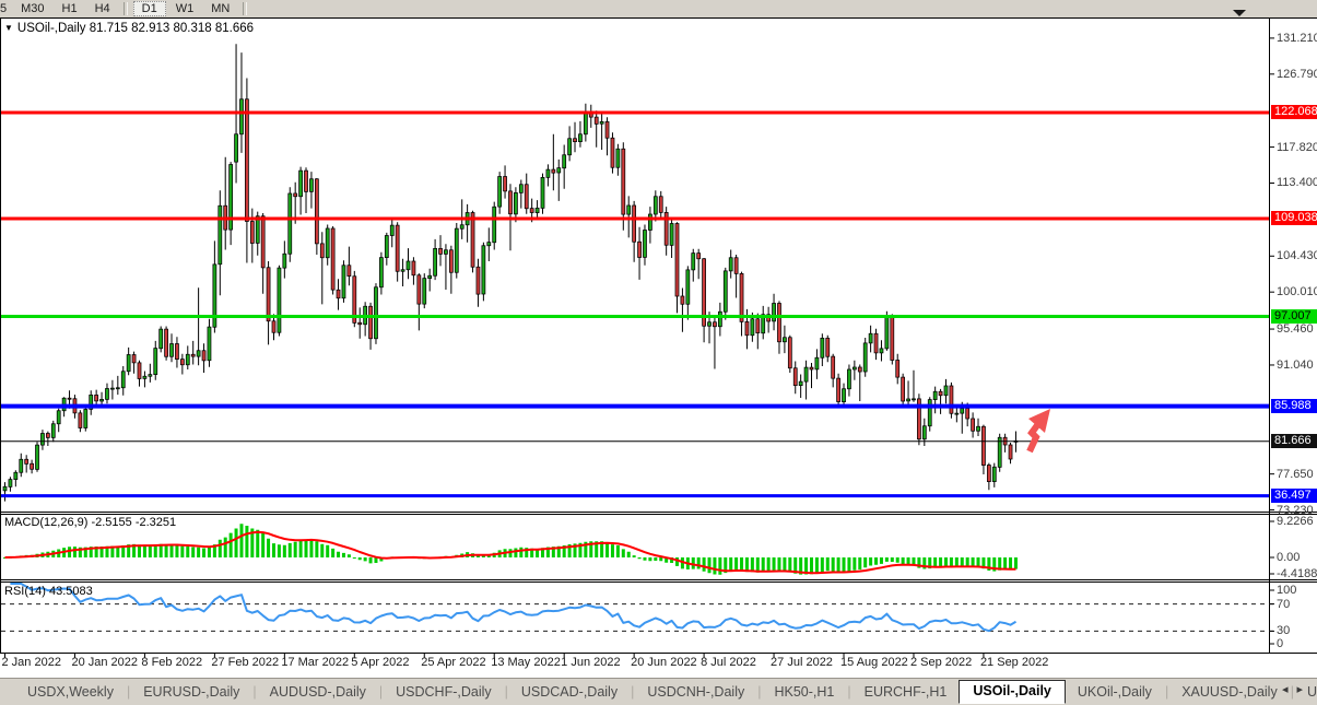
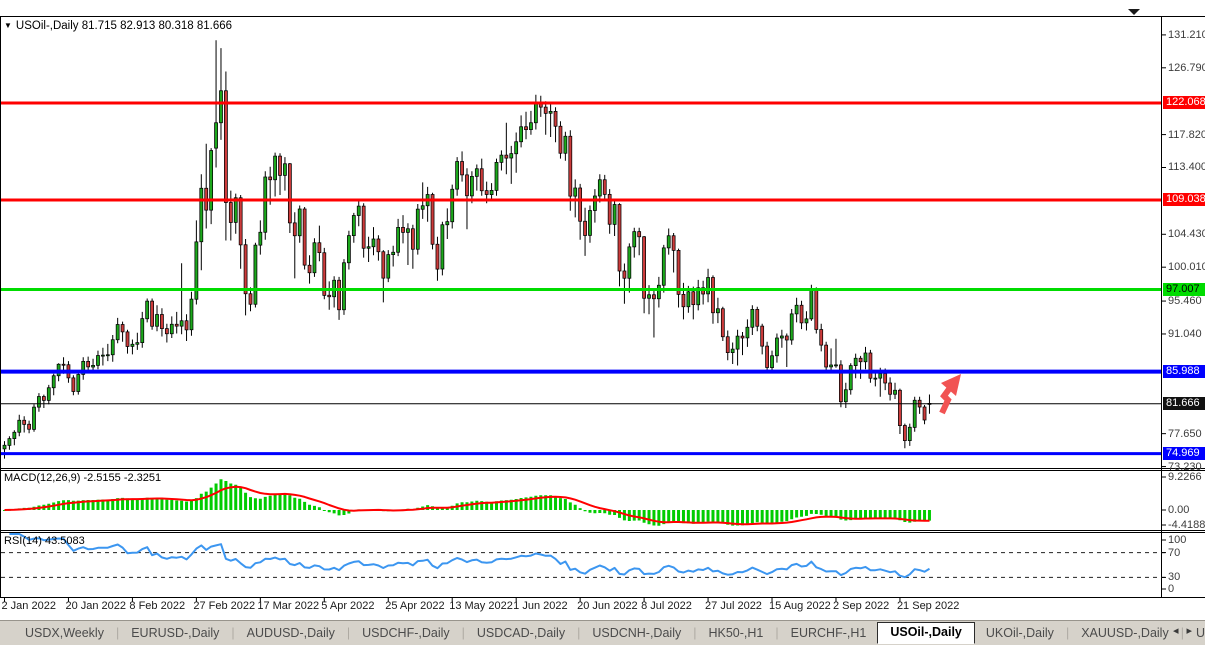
- 5
- M30
- H1
- H4
- D1
- W1
- MN
  ▼ USOil-,Daily 81.715 82.913 80.318 81.666
  MACD(12,26,9) -2.5155 -2.3251
  RSI(14) 43.5083
  131.21
  126.79
  117.820
  113.400
  104.43
  100.01
  95.460
  91.040
  77.650
  73.230
  122.068
  109.038
  97.007
  85.988
  81.666
- 36.497
+ 74.969
  2 Jan 2022
  20 Jan 2022
  8 Feb 2022
  27 Feb 2022
  17 Mar 2022
  5 Apr 2022
  25 Apr 2022
  13 May 2022
  1 Jun 2022
  20 Jun 2022
  8 Jul 2022
  27 Jul 2022
  15 Aug 2022
  2 Sep 2022
  21 Sep 2022
  9.2266
  0.00
  -4.4188
  100
  70
  30
  0
  USDX,Weekly
  |
  EURUSD-,Daily
  AUDUSD-,Daily
  |
  USDCHF-,Daily
  |
  USDCAD-,Daily
  |
  USDCNH-,Daily
  |
  HK50-,H1
  EURCHF-,H1
  USOil-,Daily
  UKOil-,Daily
  |
  XAUUSD-,Daily
  |
  ◂▸
